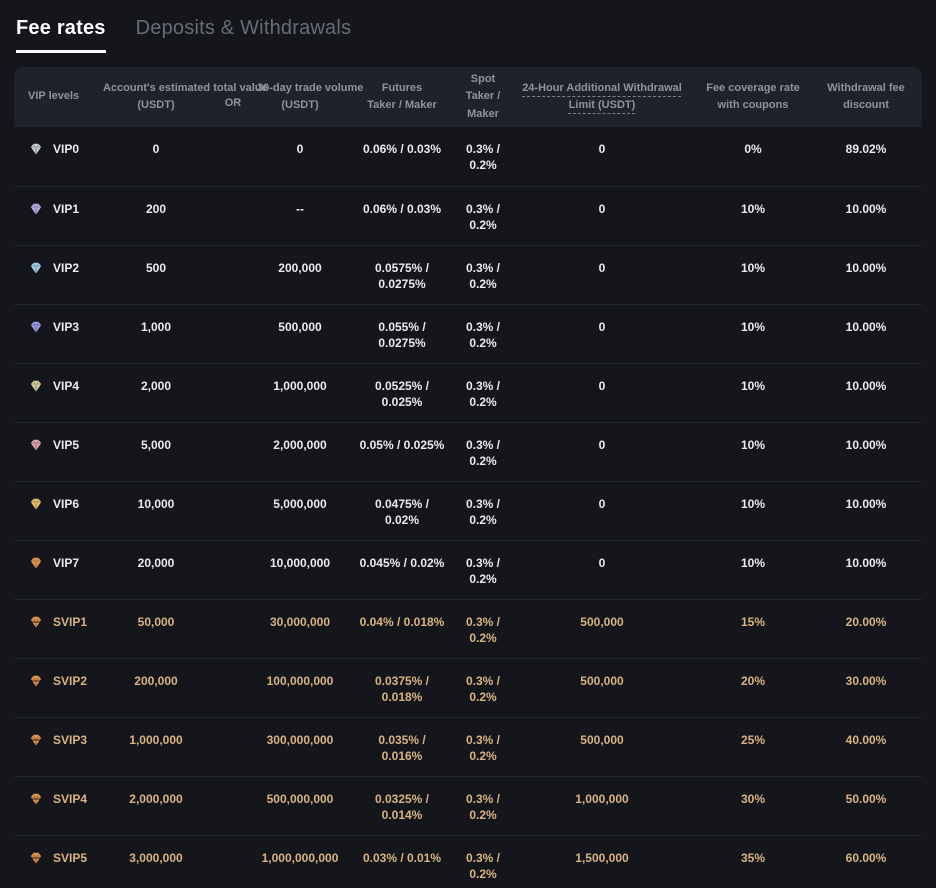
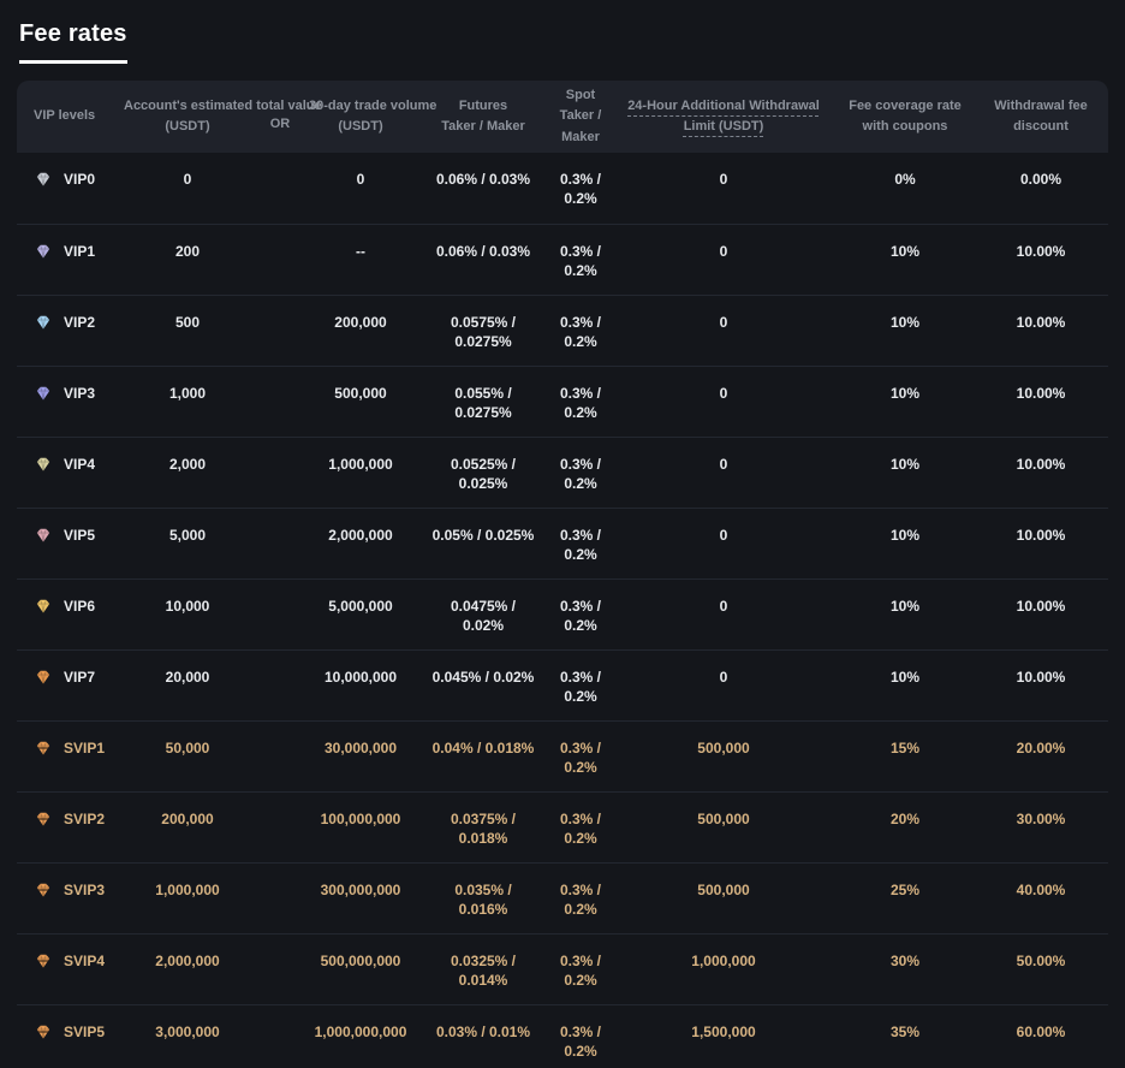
  Fee rates
- Deposits & Withdrawals
  VIP levels	Account's estimated to val (USDT)	OR	30-day trade volume (USDT)	Futures Taker / Maker	Spot Taker / Maker	24-Hour Additional Withdrawal Limit (USDT)	Fee coverage rate with coupons	Withdrawal fee discount
- VIP0	0		0	0.06% / 0.03%	0.3% / 0.2%	0	0%	89.02%
+ VIP0	0		0	0.06% / 0.03%	0.3% / 0.2%	0	0%	0.00%
  VIP1	200		--	0.06% / 0.03%	0.3% / 0.2%	0	10%	10.00%
  VIP2	500		200,000	0.0575% / 0.0275%	0.3% / 0.2%	0	10%	10.00%
  VIP3	1,000		500,000	0.055% / 0.0275%	0.3% / 0.2%	0	10%	10.00%
  VIP4	2,000		1,000,000	0.0525% / 0.025%	0.3% / 0.2%	0	10%	10.00%
  VIP5	5,000		2,000,000	0.05% / 0.025%	0.3% / 0.2%	0	10%	10.00%
  VIP6	10,000		5,000,000	0.0475% / 0.02%	0.3% / 0.2%	0	10%	10.00%
  VIP7	20,000		10,000,000	0.045% / 0.02%	0.3% / 0.2%	0	10%	10.00%
  SVIP1	50,000		30,000,000	0.04% / 0.018%	0.3% / 0.2%	500,000	15%	20.00%
  SVIP2	200,000		100,000,000	0.0375% / 0.018%	0.3% / 0.2%	500,000	20%	30.00%
  SVIP3	1,000,000		300,000,000	0.035% / 0.016%	0.3% / 0.2%	500,000	25%	40.00%
  SVIP4	2,000,000		500,000,000	0.0325% / 0.014%	0.3% / 0.2%	1,000,000	30%	50.00%
  SVIP5	3,000,000		1,000,000,000	0.03% / 0.01%	0.3% / 0.2%	1,500,000	35%	60.00%
